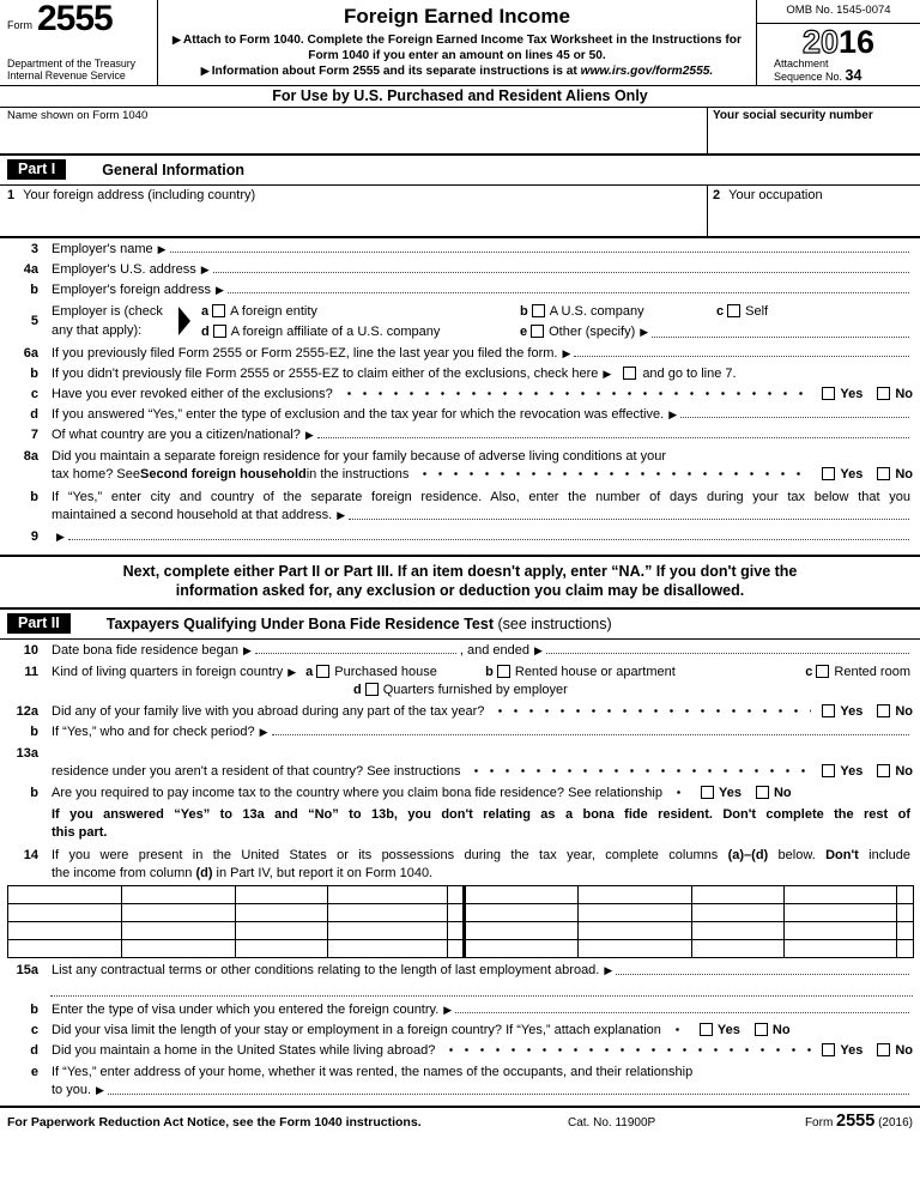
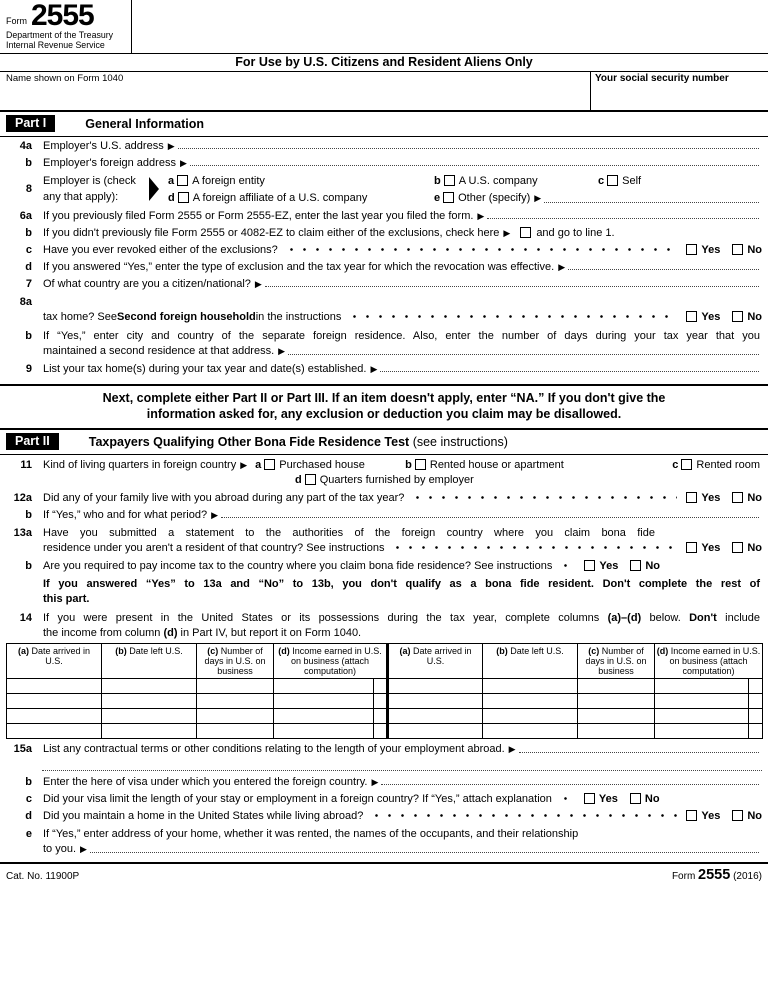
  Form
  2555
  Department of the Treasury
  Internal Revenue Service
- Foreign Earned Income
- Attach to Form 1040. Complete the Foreign Earned Income Tax Worksheet in the Instructions for Form 1040 if you enter an amount on lines 45 or 50.
- Information about Form 2555 and its separate instructions is at www.irs.gov/form2555.
- OMB No. 1545-0074
- 2016
- Attachment
- Sequence No. 34
- For Use by U.S. Purchased and Resident Aliens Only
+ For Use by U.S. Citizens and Resident Aliens Only
  Name shown on Form 1040
  Your social security number
  Part I
  General Information
- 1 Your foreign address (including country)
- 2 Your occupation
- 3
- Employer's name
  4a
  Employer's U.S. address
  b
  Employer's foreign address
- 5
+ 8
  Employer is (check
  any that apply):
  a
  A foreign entity
  b
  A U.S. company
  c
  Self
  d
  A foreign affiliate of a U.S. company
  e
  Other (specify)
  6a
- If you previously filed Form 2555 or Form 2555-EZ, line the last year you filed the form.
+ If you previously filed Form 2555 or Form 2555-EZ, enter the last year you filed the form.
  b
- If you didn't previously file Form 2555 or 2555-EZ to claim either of the exclusions, check here
+ If you didn't previously file Form 2555 or 4082-EZ to claim either of the exclusions, check here
- and go to line 7.
+ and go to line 1.
  c
  Have you ever revoked either of the exclusions?
  Yes
  No
  d
  If you answered “Yes,” enter the type of exclusion and the tax year for which the revocation was effective.
  7
  Of what country are you a citizen/national?
  8a
- Did you maintain a separate foreign residence for your family because of adverse living conditions at your
  tax home? See
  Second foreign household
  in the instructions
  Yes
  No
  b
- If “Yes,” enter city and country of the separate foreign residence. Also, enter the number of days during your tax below that you
+ If “Yes,” enter city and country of the separate foreign residence. Also, enter the number of days during your tax year that you
- maintained a second household at that address.
+ maintained a second residence at that address.
  9
+ List your tax home(s) during your tax year and date(s) established.
  Next, complete either Part II or Part III. If an item doesn't apply, enter “NA.” If you don't give the information asked for, any exclusion or deduction you claim may be disallowed.
  Part II
- Taxpayers Qualifying Under Bona Fide Residence Test (see instructions)
+ Taxpayers Qualifying Other Bona Fide Residence Test (see instructions)
- 10
- Date bona fide residence began
- , and ended
  11
  Kind of living quarters in foreign country
  a
  Purchased house
  b
  Rented house or apartment
  c
  Rented room
  d
  Quarters furnished by employer
  12a
  Did any of your family live with you abroad during any part of the tax year?
  Yes
  No
  b
- If “Yes,” who and for check period?
+ If “Yes,” who and for what period?
  13a
+ Have you submitted a statement to the authorities of the foreign country where you claim bona fide
  residence under you aren't a resident of that country? See instructions
  Yes
  No
  b
- Are you required to pay income tax to the country where you claim bona fide residence? See relationship
+ Are you required to pay income tax to the country where you claim bona fide residence? See instructions
  Yes
  No
- If you answered “Yes” to 13a and “No” to 13b, you don't relating as a bona fide resident. Don't complete the rest of
+ If you answered “Yes” to 13a and “No” to 13b, you don't qualify as a bona fide resident. Don't complete the rest of
  this part.
  14
  If you were present in the United States or its possessions during the tax year, complete columns (a)–(d) below. Don't include
  the income from column (d) in Part IV, but report it on Form 1040.
+ (a) Date arrived in U.S.	(b) Date left U.S.	(c) Number of days in U.S. on business	(d) Income earned in U.S. on business (attach computation)	(a) Date arrived in U.S.	(b) Date left U.S.	(c) Number of days in U.S. on business	(d) Income earned in U.S. on business (attach computation)
  15a
- List any contractual terms or other conditions relating to the length of last employment abroad.
+ List any contractual terms or other conditions relating to the length of your employment abroad.
  b
- Enter the type of visa under which you entered the foreign country.
+ Enter the here of visa under which you entered the foreign country.
  c
  Did your visa limit the length of your stay or employment in a foreign country? If “Yes,” attach explanation
  Yes
  No
  d
  Did you maintain a home in the United States while living abroad?
  Yes
  No
  e
  If “Yes,” enter address of your home, whether it was rented, the names of the occupants, and their relationship
  to you.
- For Paperwork Reduction Act Notice, see the Form 1040 instructions.
  Cat. No. 11900P
  Form 2555 (2016)
